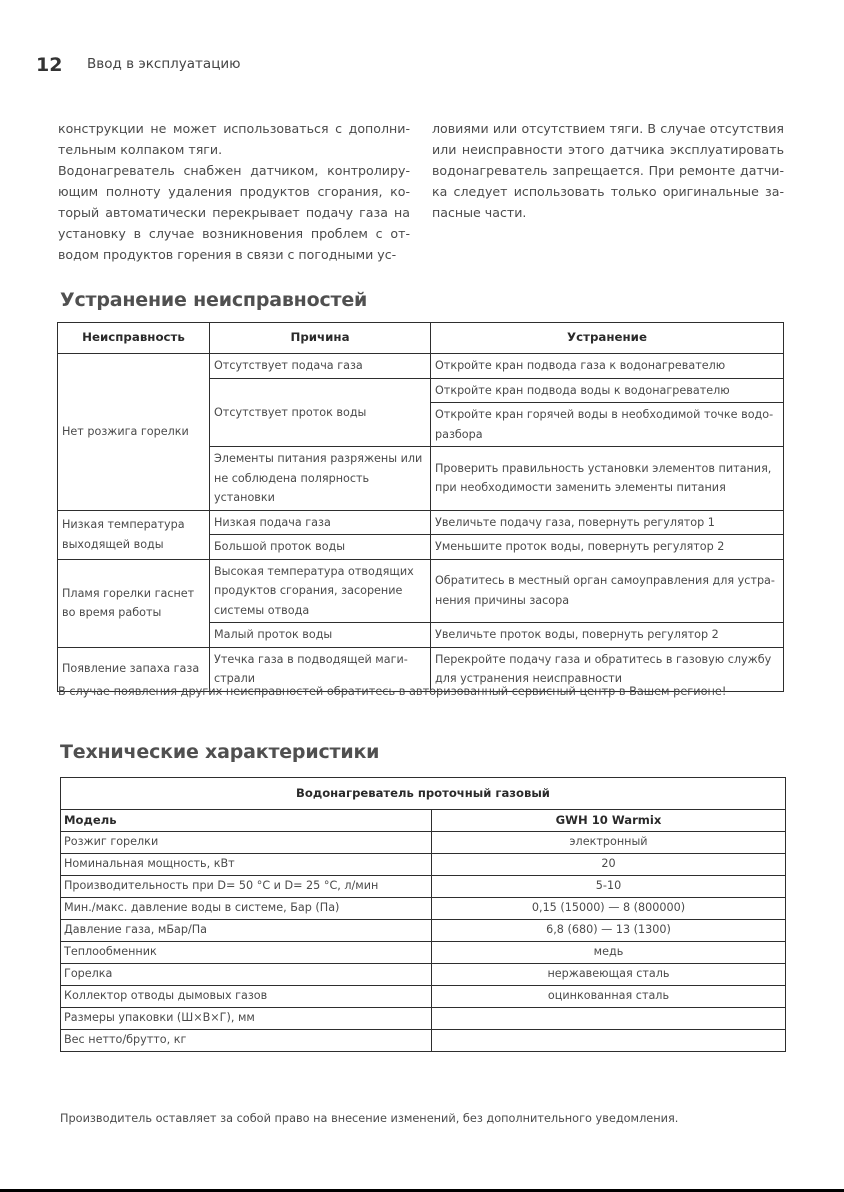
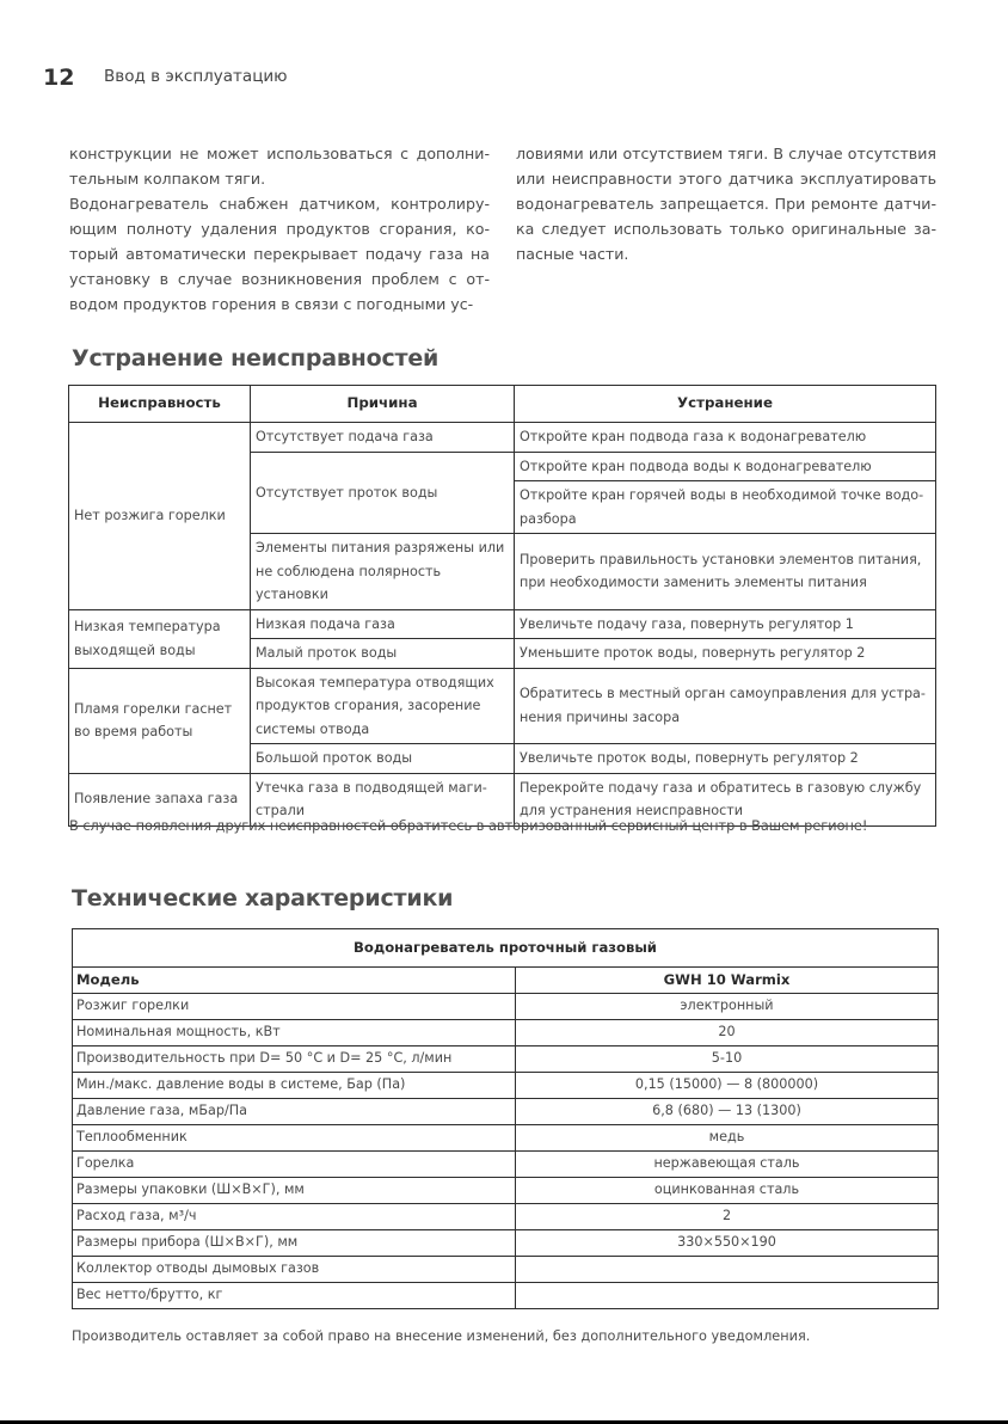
  12
  Ввод в эксплуатацию
  конструкции не может использоваться с дополни­тельным колпаком тяги.
  Водонагреватель снабжен датчиком, контролиру­ющим полноту удаления продуктов сгорания, ко­торый автоматически перекрывает подачу газа на установку в случае возникновения проблем с от­водом продуктов горения в связи с погодными ус-
  ловиями или отсутствием тяги. В случае отсутствия или неисправности этого датчика эксплуатировать водонагреватель запрещается. При ремонте датчи­ка следует использовать только оригинальные за­пасные части.
  Устранение неисправностей
  Неисправность	Причина	Устранение
  Нет розжига горелки	Отсутствует подача газа	Откройте кран подвода газа к водонагревателю
  Отсутствует проток воды	Откройте кран подвода воды к водонагревателю
  Откройте кран горячей воды в необходимой точке водо­разбора
  Элементы питания разряжены или не соблюдена полярность установки	Проверить правильность установки элементов питания, при необходимости заменить элементы питания
  Низкая температура выходящей воды	Низкая подача газа	Увеличьте подачу газа, повернуть регулятор 1
- Большой проток воды	Уменьшите проток воды, повернуть регулятор 2
+ Малый проток воды	Уменьшите проток воды, повернуть регулятор 2
  Пламя горелки гаснет во время работы	Высокая температура отводящих продуктов сгорания, засорение системы отвода	Обратитесь в местный орган самоуправления для устра­нения причины засора
- Малый проток воды	Увеличьте проток воды, повернуть регулятор 2
+ Большой проток воды	Увеличьте проток воды, повернуть регулятор 2
  Появление запаха газа	Утечка газа в подводящей маги­страли	Перекройте подачу газа и обратитесь в газовую службу для устранения неисправности
  В случае появления других неисправностей обратитесь в авторизованный сервисный центр в Вашем регионе!
  Технические характеристики
  Водонагреватель проточный газовый
  Модель	GWH 10 Warmix
  Розжиг горелки	электронный
  Номинальная мощность, кВт	20
  Производительность при D= 50 °C и D= 25 °C, л/мин	5-10
  Мин./макс. давление воды в системе, Бар (Па)	0,15 (15000) — 8 (800000)
  Давление газа, мБар/Па	6,8 (680) — 13 (1300)
  Теплообменник	медь
  Горелка	нержавеющая сталь
- Коллектор отводы дымовых газов	оцинкованная сталь
+ Размеры упаковки (Ш×В×Г), мм	оцинкованная сталь
+ Расход газа, м³/ч	2
+ Размеры прибора (Ш×В×Г), мм	330×550×190
- Размеры упаковки (Ш×В×Г), мм
+ Коллектор отводы дымовых газов
  Вес нетто/брутто, кг
  Производитель оставляет за собой право на внесение изменений, без дополнительного уведомления.
